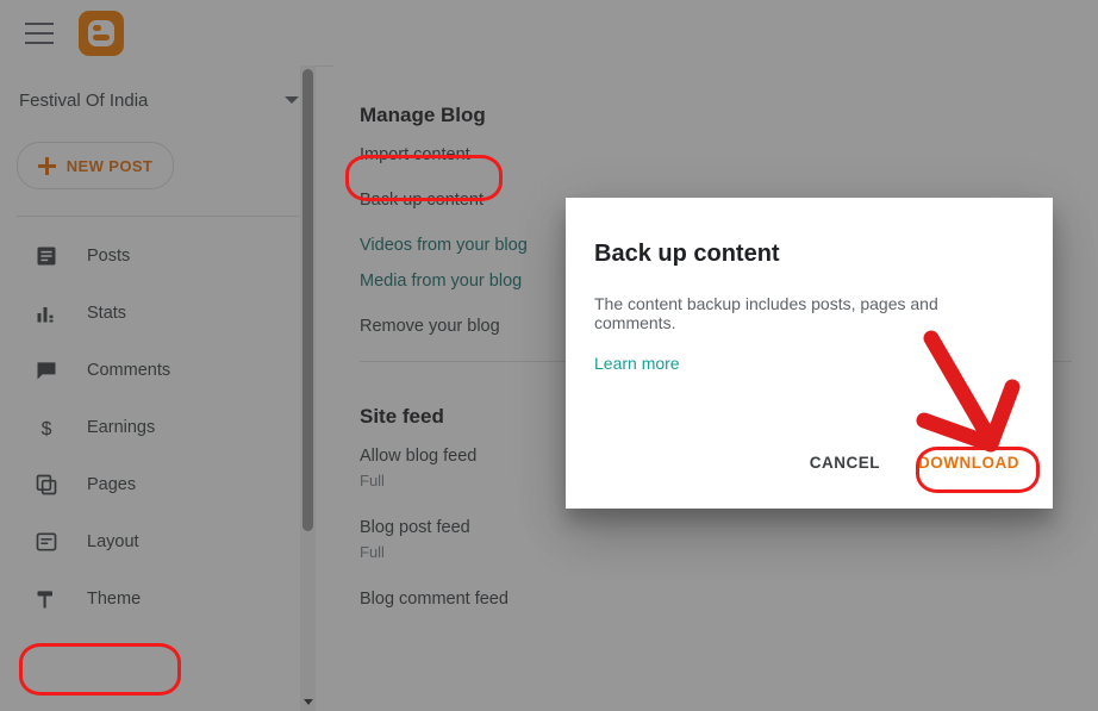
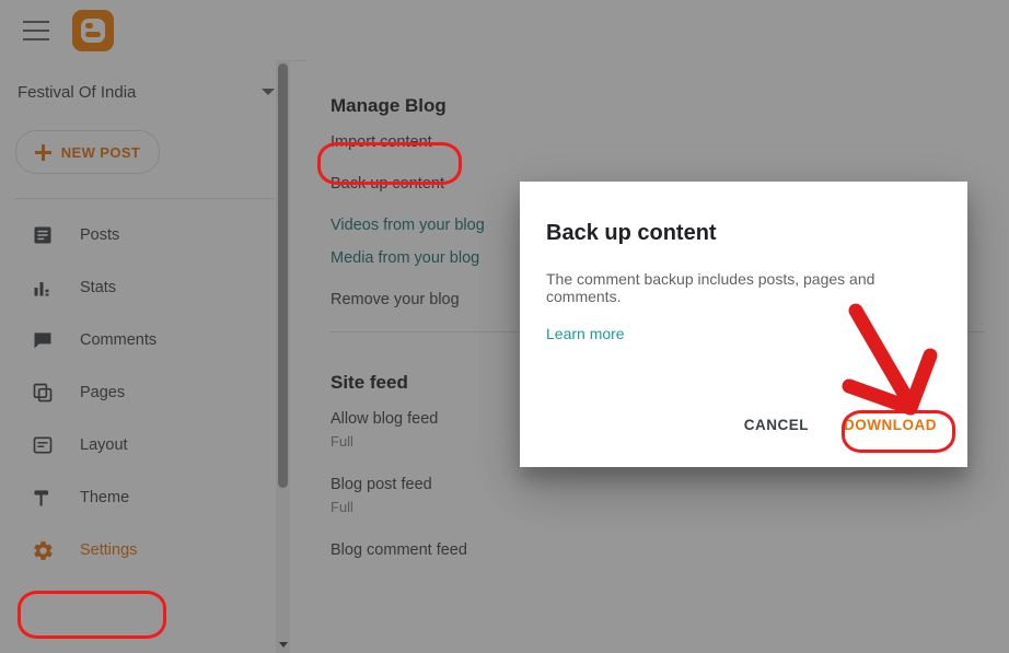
  Festival Of India
  NEW POST
  Posts
  Stats
  Comments
- $
- Earnings
  Pages
  Layout
  Theme
+ Settings
  Manage Blog
  Import content
  Back up content
  Videos from your blog
  Media from your blog
  Remove your blog
  Site feed
  Allow blog feed
  Full
  Blog post feed
  Full
  Blog comment feed
  Back up content
- The content backup includes posts, pages and comments.
+ The comment backup includes posts, pages and comments.
  Learn more
  CANCEL
  DOWNLOAD
